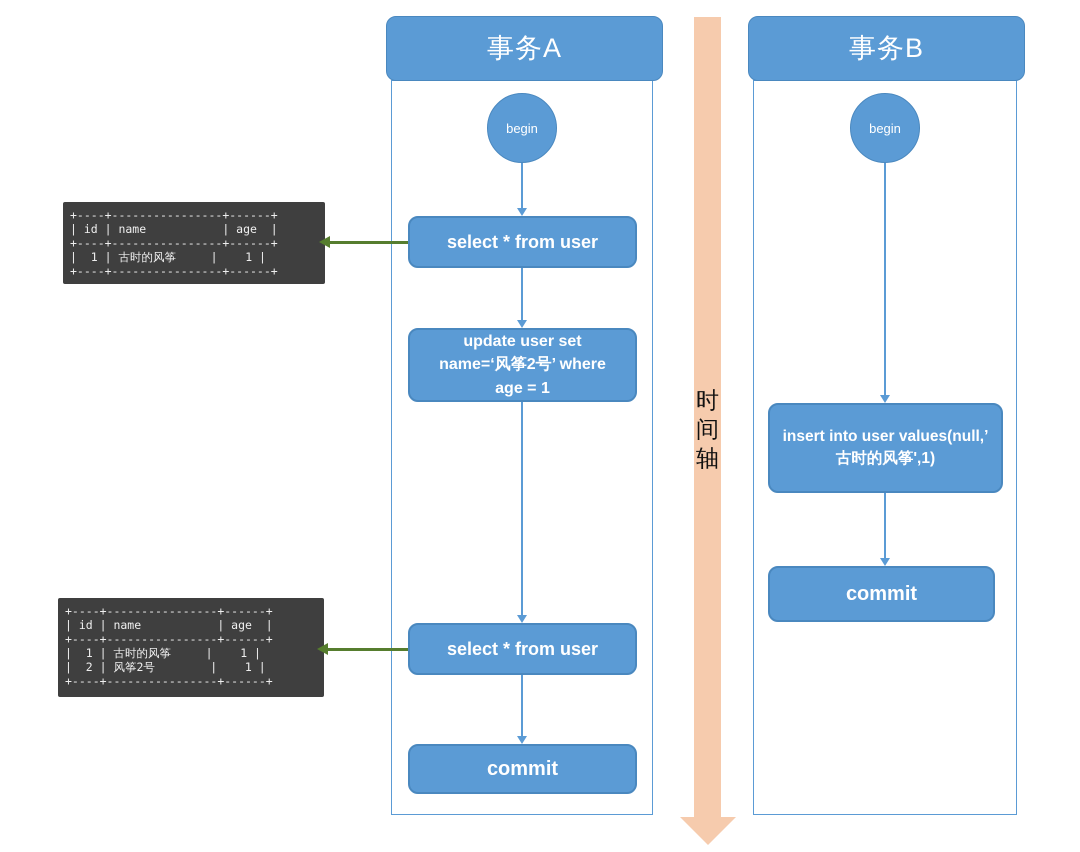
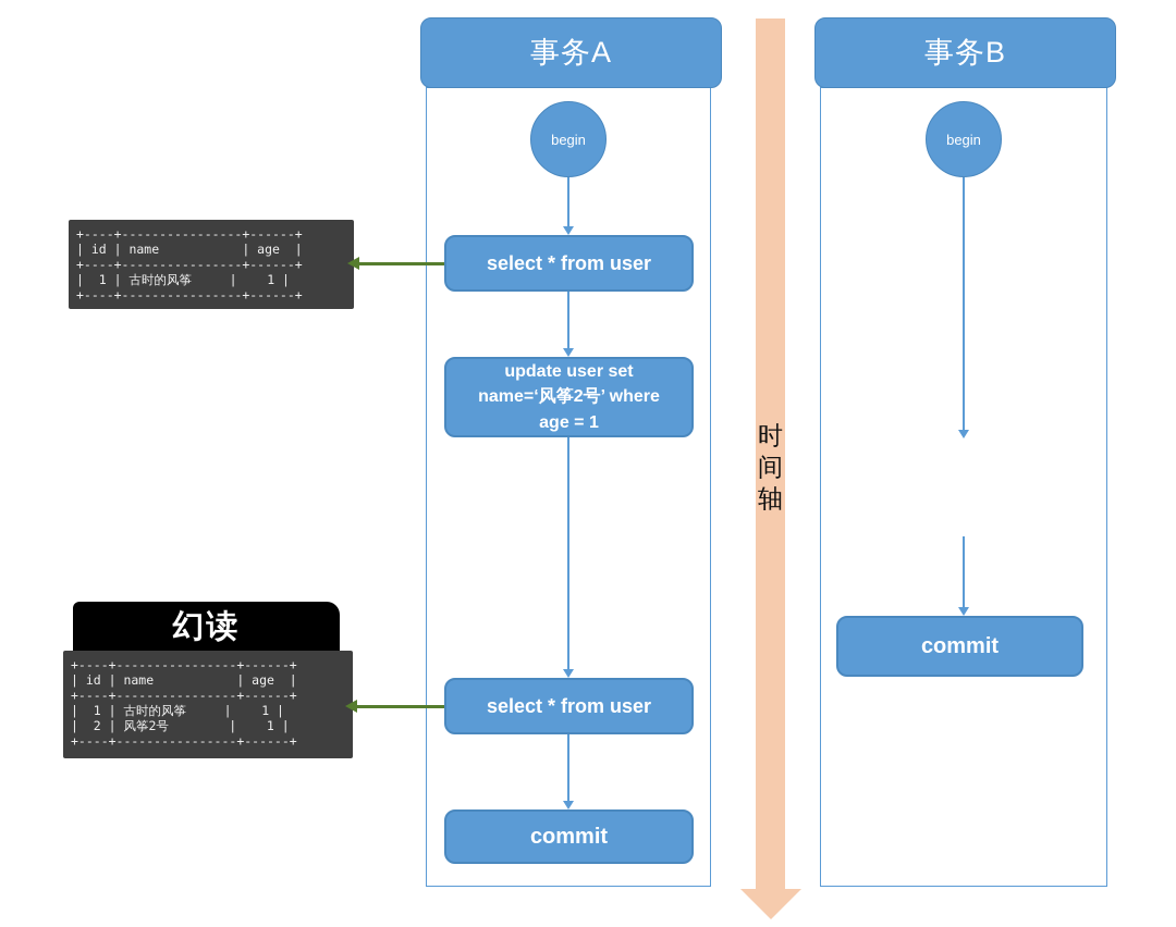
  事务A
  begin
  select * from user
  update user set
  name=‘风筝2号’ where
  age = 1
  select * from user
  commit
  时
  间
  轴
  事务B
  begin
- insert into user values(null,’
- 古时的风筝',1)
  commit
  +----+----------------+------+
  | id | name | age |
  +----+----------------+------+
  | 1 | 古时的风筝 | 1 |
  +----+----------------+------+
+ 幻读
  +----+----------------+------+
  | id | name | age |
  +----+----------------+------+
  | 1 | 古时的风筝 | 1 |
  | 2 | 风筝2号 | 1 |
  +----+----------------+------+
